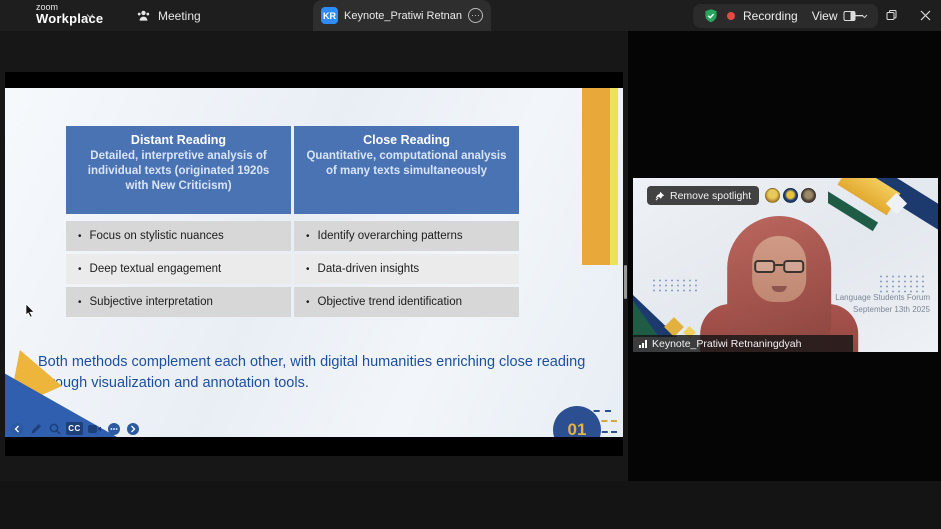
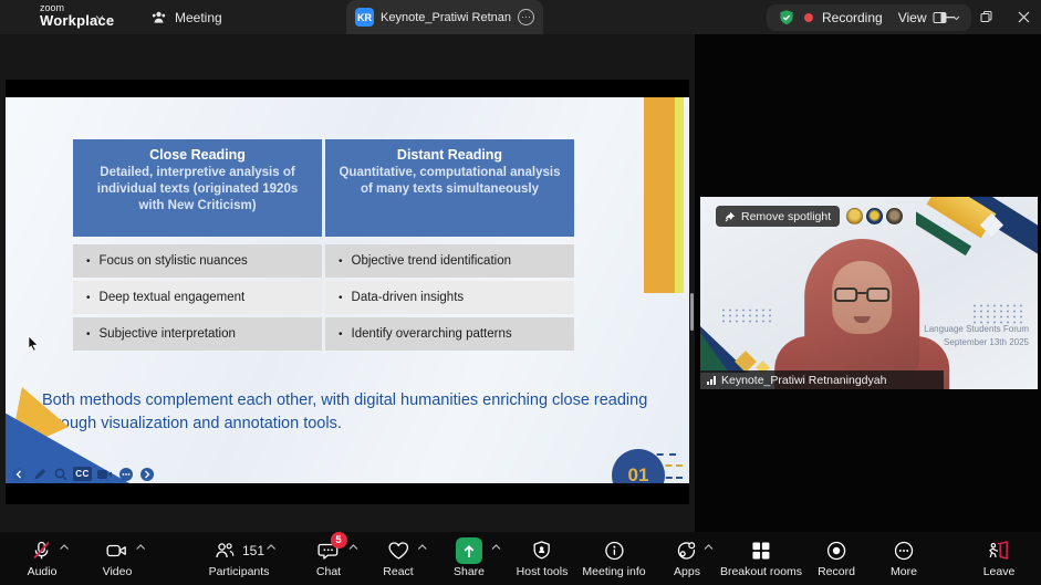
  zoom
  Workplace
  Meeting
  KR
  Keynote_Pratiwi Retnan
  ···
  Recording
  View
- Distant Reading
+ Close Reading
  Detailed, interpretive analysis of individual texts (originated 1920s with New Criticism)
- Close Reading
+ Distant Reading
  Quantitative, computational analysis of many texts simultaneously
  •
  Focus on stylistic nuances
  •
- Identify overarching patterns
+ Objective trend identification
  •
  Deep textual engagement
  •
  Data-driven insights
  •
  Subjective interpretation
  •
- Objective trend identification
+ Identify overarching patterns
  Both methods complement each other, with digital humanities enriching close reading ough visualization and annotation tools.
  01
  CC
  Language Students Forum
  September 13th 2025
  Remove spotlight
  Keynote_Pratiwi Retnaningdyah
+ Audio
+ Video
+ 151
+ Participants
+ 5
+ Chat
+ React
+ Share
+ Host tools
+ Meeting info
+ Apps
+ Breakout rooms
+ Record
+ More
+ Leave
